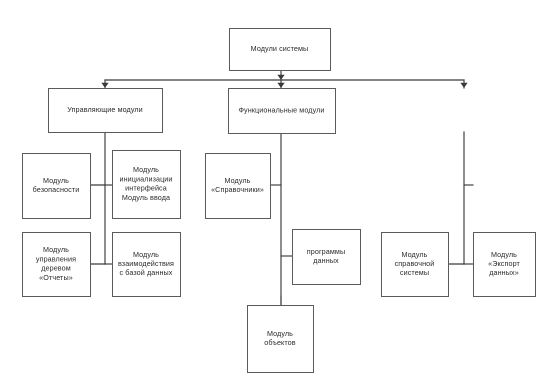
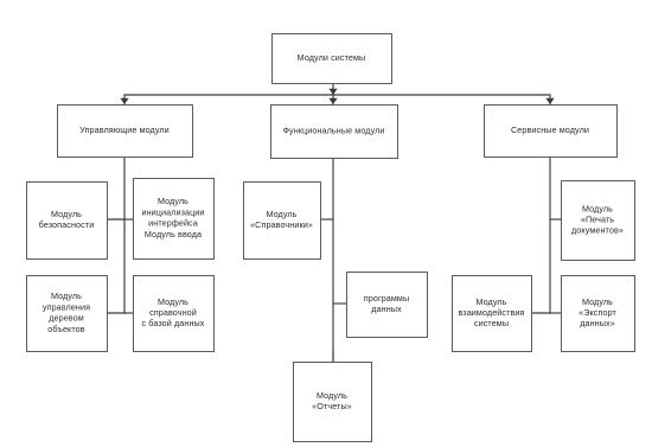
  Модули системы
  Управляющие модули
  Функциональные модули
+ Сервисные модули
  Модуль безопасности
  Модуль инициализации интерфейса Модуль ввода
- Модуль управления деревом «Отчеты»
+ Модуль управления деревом объектов
- Модуль взаимодействия с базой данных
+ Модуль справочной с базой данных
  Модуль «Справочники»
  программы данных
- Модуль объектов
+ Модуль «Отчеты»
+ Модуль «Печать документов»
- Модуль справочной системы
+ Модуль взаимодействия системы
  Модуль «Экспорт данных»
